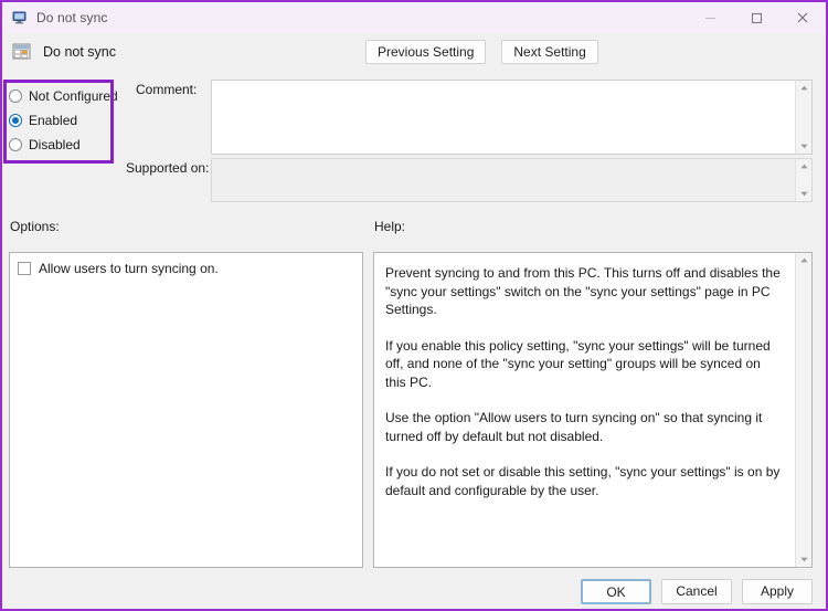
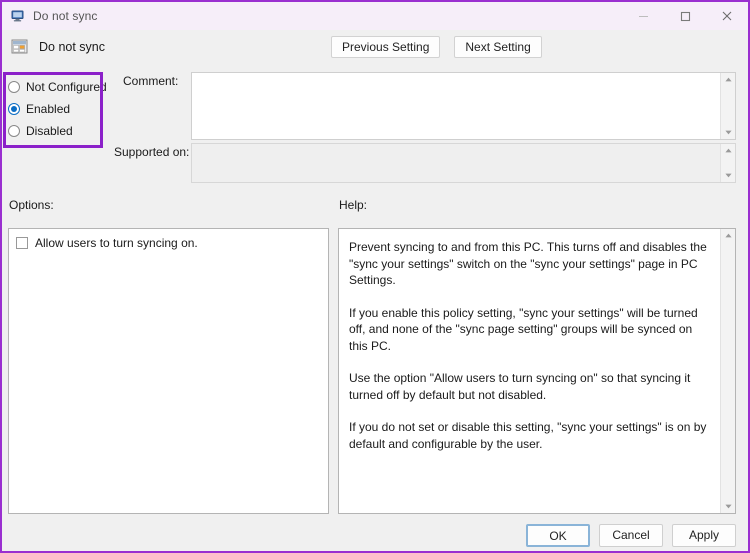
  Do not sync
  Do not sync
  Previous Setting
  Next Setting
  Not Configured
  Enabled
  Disabled
  Comment:
  Supported on:
  Options:
  Help:
  Allow users to turn syncing on.
  Prevent syncing to and from this PC. This turns off and disables the "sync your settings" switch on the "sync your settings" page in PC Settings.
- If you enable this policy setting, "sync your settings" will be turned off, and none of the "sync your setting" groups will be synced on this PC.
+ If you enable this policy setting, "sync your settings" will be turned off, and none of the "sync page setting" groups will be synced on this PC.
  Use the option "Allow users to turn syncing on" so that syncing it turned off by default but not disabled.
  If you do not set or disable this setting, "sync your settings" is on by default and configurable by the user.
  OK
  Cancel
  Apply
